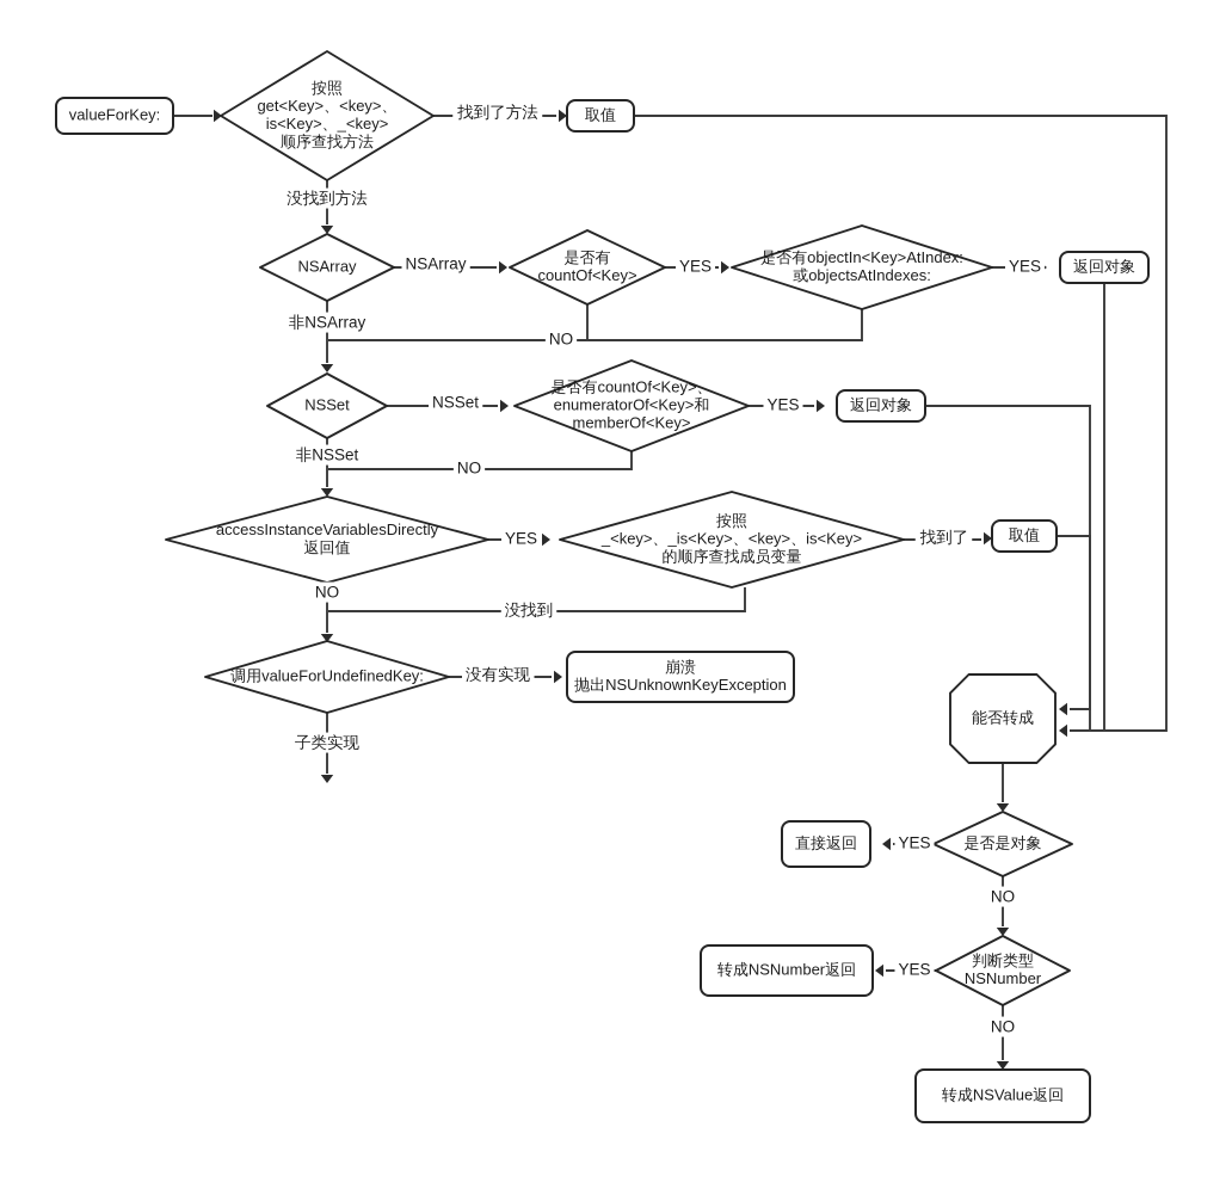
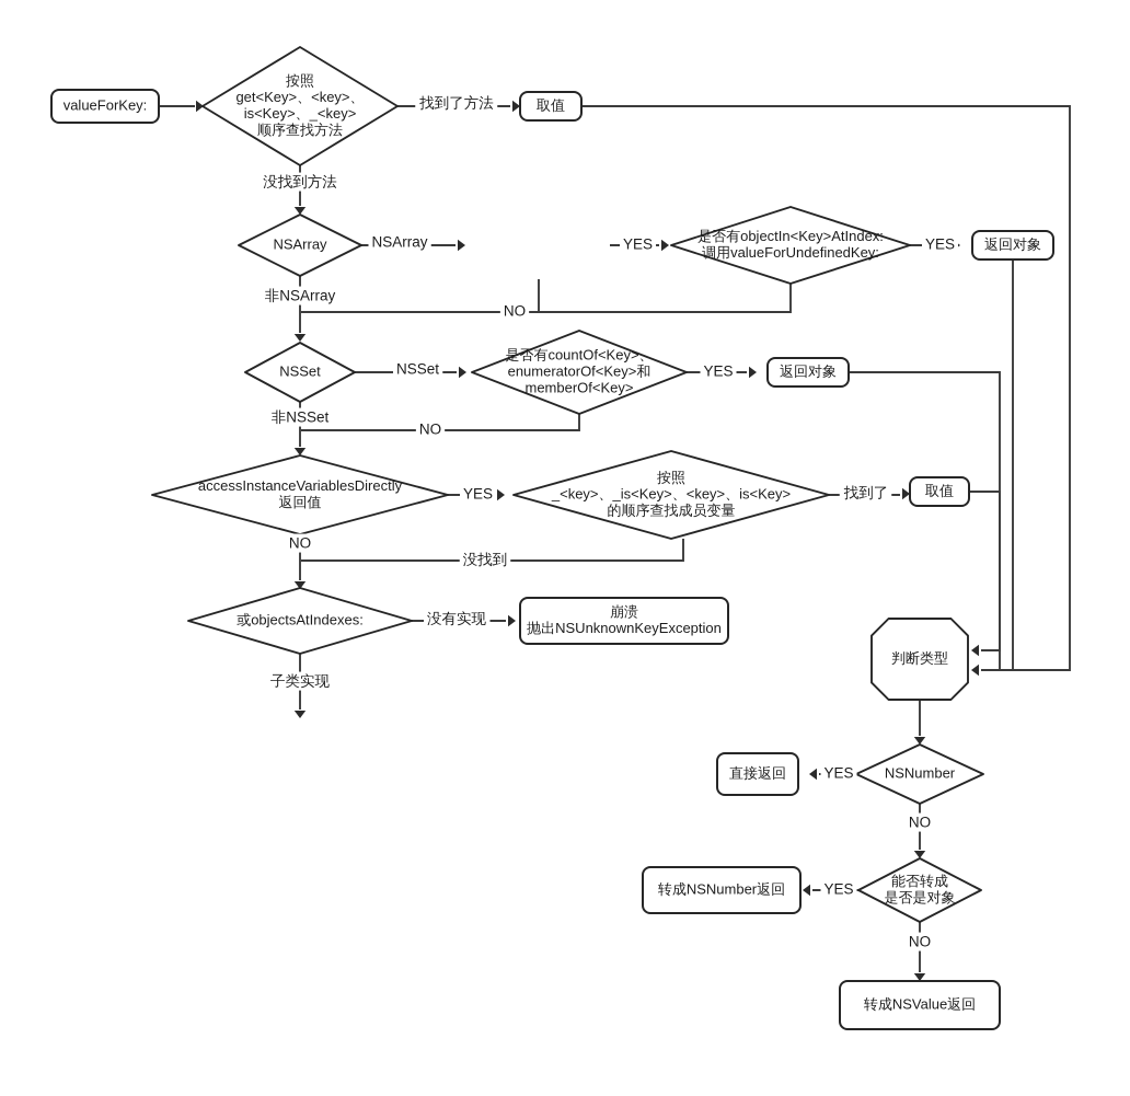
  valueForKey:
  按照
  get<Key>、<key>、
  is<Key>、_<key>
  顺序查找方法
  取值
  NSArray
- 是否有
- countOf<Key>
  是否有objectIn<Key>AtIndex:
- 或objectsAtIndexes:
+ 调用valueForUndefinedKey:
  返回对象
  NSSet
  是否有countOf<Key>、
  enumeratorOf<Key>和
  memberOf<Key>
  返回对象
  accessInstanceVariablesDirectly
  返回值
  按照
  _<key>、_is<Key>、<key>、is<Key>
  的顺序查找成员变量
  取值
- 调用valueForUndefinedKey:
+ 或objectsAtIndexes:
  崩溃
  抛出NSUnknownKeyException
- 能否转成
+ 判断类型
- 是否是对象
+ NSNumber
  直接返回
- 判断类型
+ 能否转成
- NSNumber
+ 是否是对象
  转成NSNumber返回
  转成NSValue返回
  找到了方法
  没找到方法
  NSArray
  非NSArray
  YES
  NO
  YES
  NSSet
  非NSSet
  YES
  NO
  YES
  NO
  找到了
  没找到
  没有实现
  子类实现
  YES
  NO
  YES
  NO
